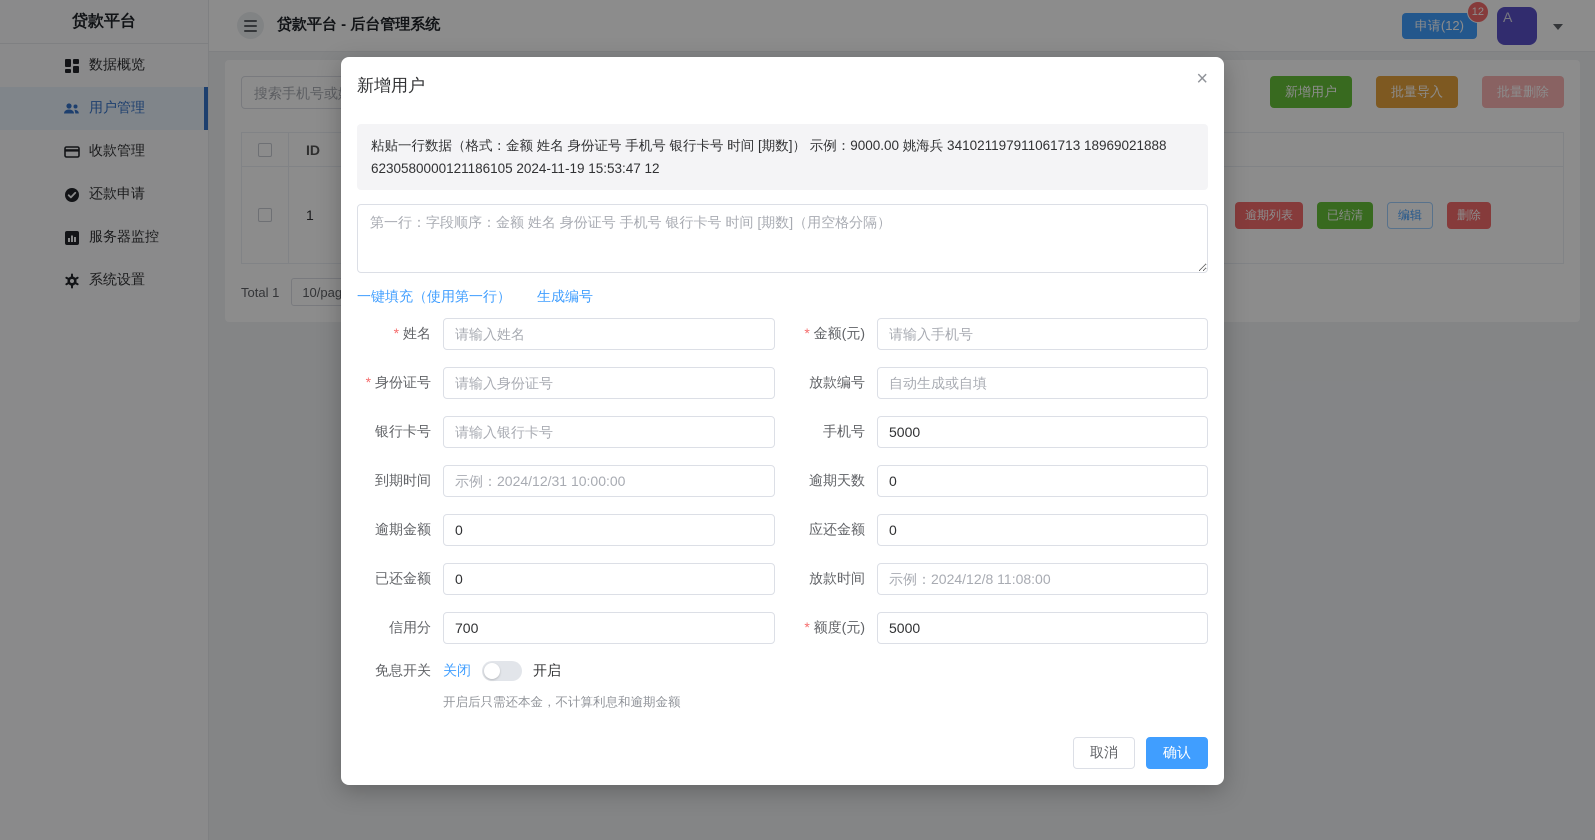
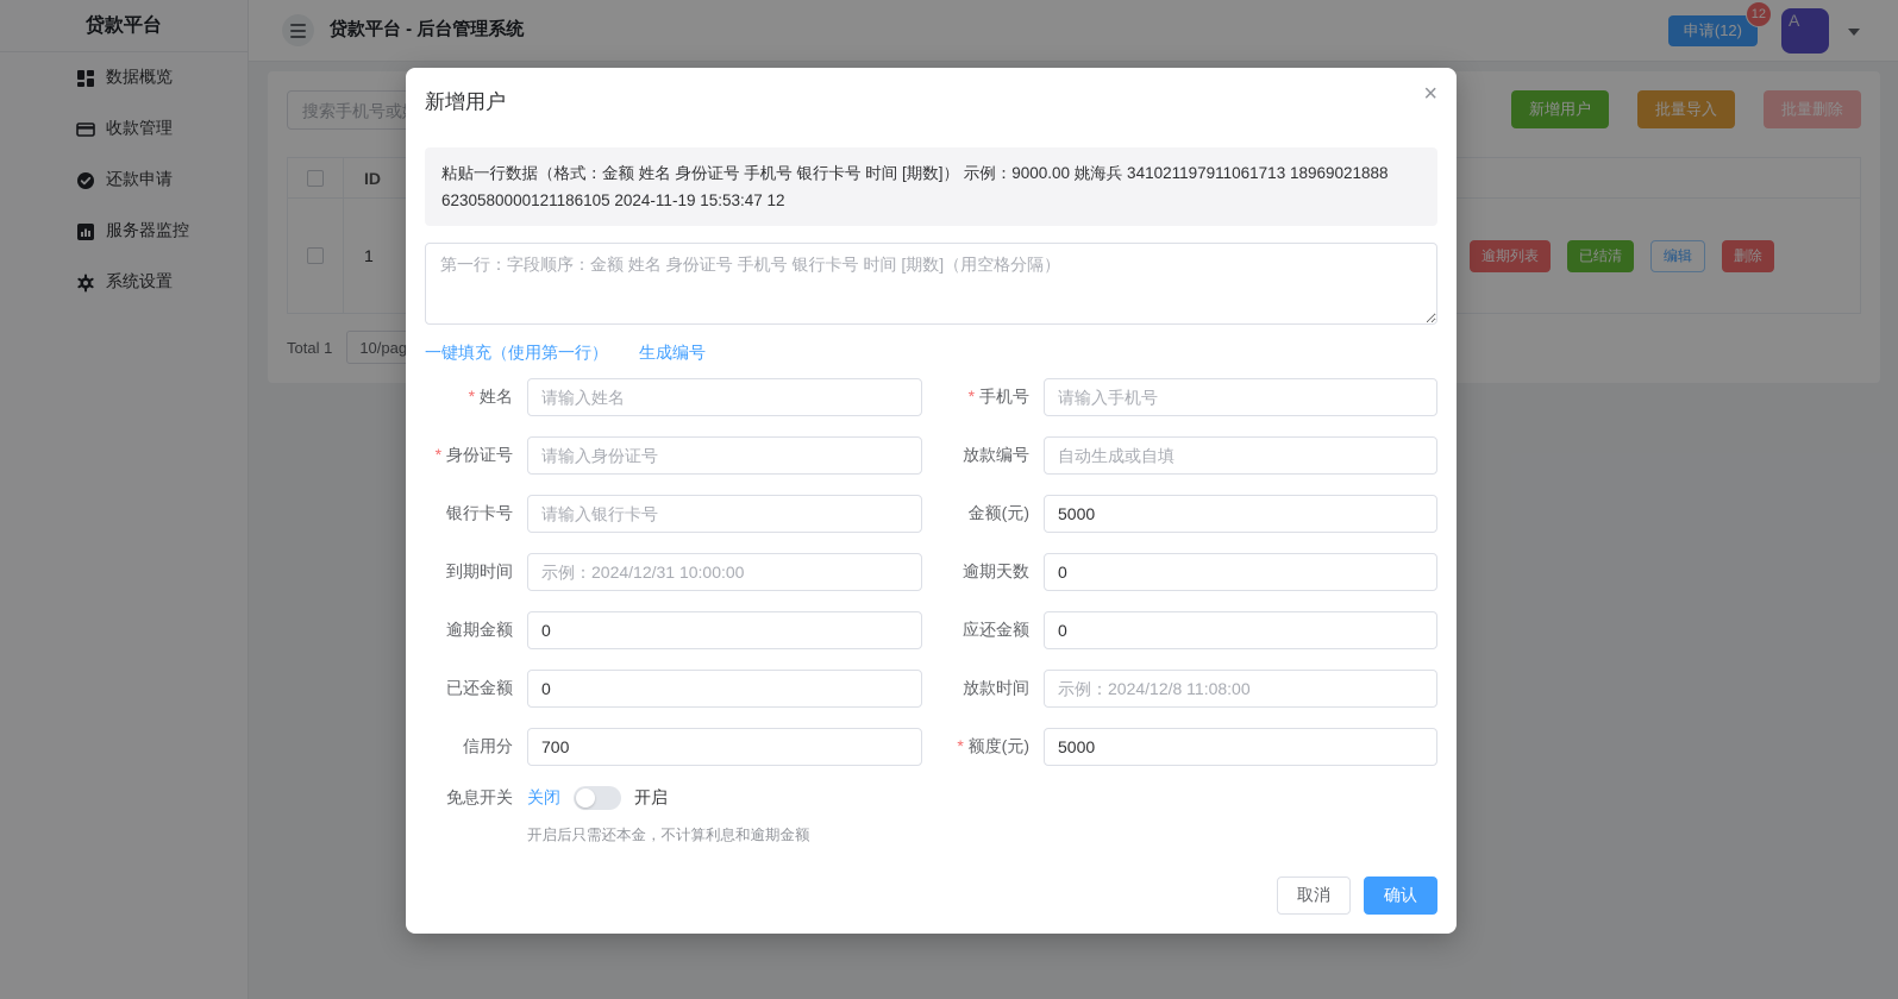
  贷款平台
  数据概览
- 用户管理
  收款管理
  还款申请
  服务器监控
  系统设置
  贷款平台 - 后台管理系统
  申请(12)
  12
  A
  搜索手机号或
  新增用户
  批量导入
  批量删除
  ID
  1
  逾期列表
  已结清
  编辑
  删除
  Total 1
  10/pag
  新增用户
  ×
  粘贴一行数据（格式：金额 姓名 身份证号 手机号 银行卡号 时间 [期数]） 示例：9000.00 姚海兵 341021197911061713 18969021888 6230580000121186105 2024-11-19 15:53:47 12
  第一行：字段顺序：金额 姓名 身份证号 手机号 银行卡号 时间 [期数]（用空格分隔）
  一键填充（使用第一行）
  生成编号
  姓名
  请输入姓名
- 金额(元)
+ 手机号
  请输入手机号
  身份证号
  请输入身份证号
  放款编号
  自动生成或自填
  银行卡号
  请输入银行卡号
- 手机号
+ 金额(元)
  5000
  到期时间
  示例：2024/12/31 10:00:00
  逾期天数
  0
  逾期金额
  0
  应还金额
  0
  已还金额
  0
  放款时间
  示例：2024/12/8 11:08:00
  信用分
  700
  额度(元)
  5000
  免息开关
  关闭
  开启
  开启后只需还本金，不计算利息和逾期金额
  取消
  确认
